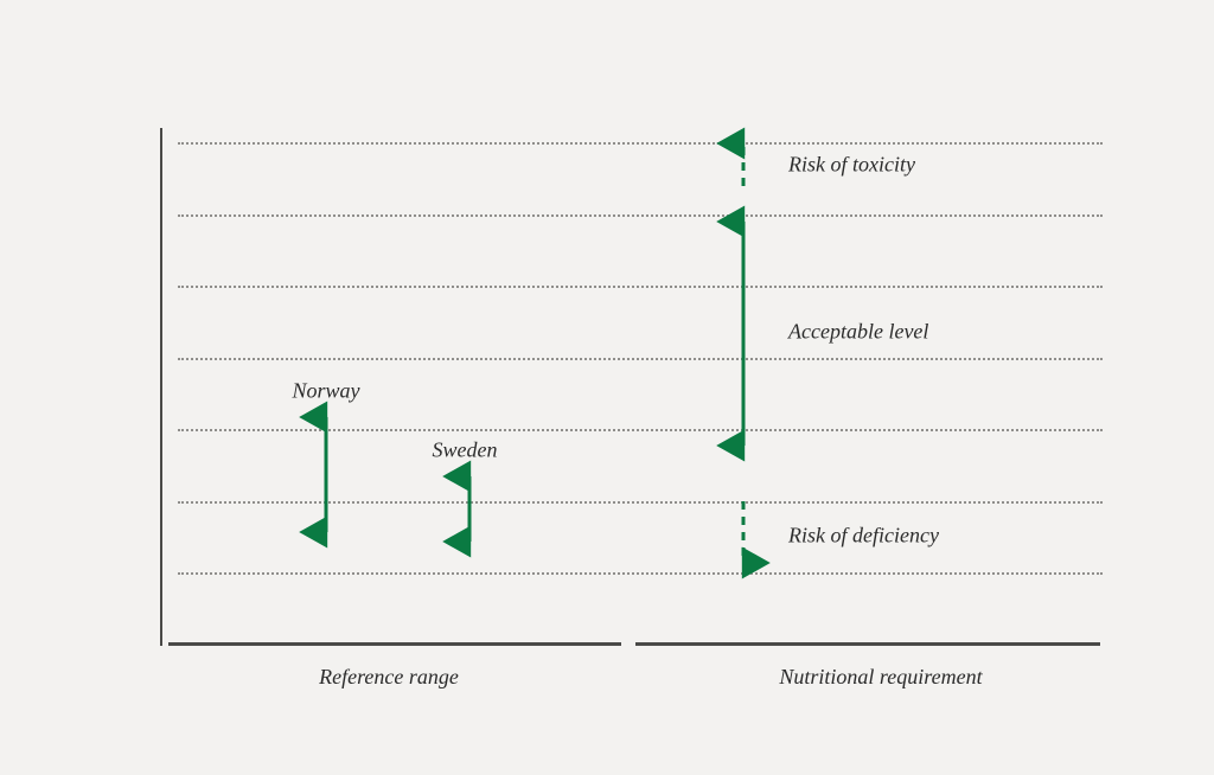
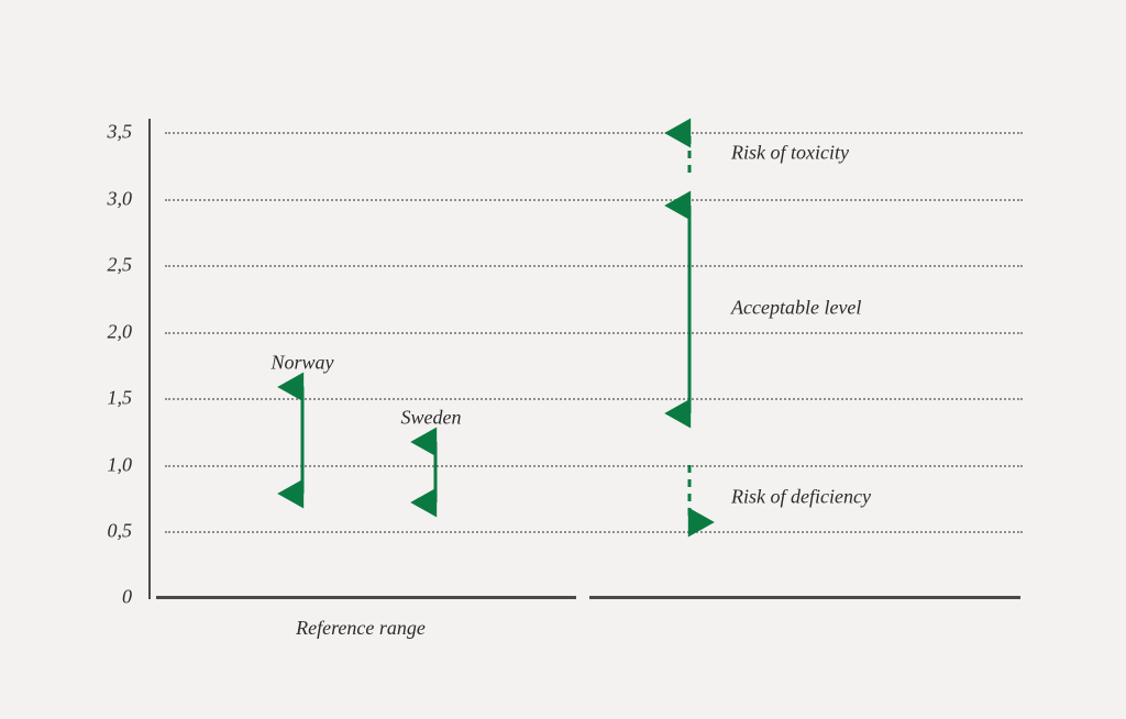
+ 3,5
+ 3,0
+ 2,5
+ 2,0
+ 1,5
+ 1,0
+ 0,5
+ 0
  Reference range
- Nutritional requirement
  Norway
  Sweden
  Risk of toxicity
  Acceptable level
  Risk of deficiency
